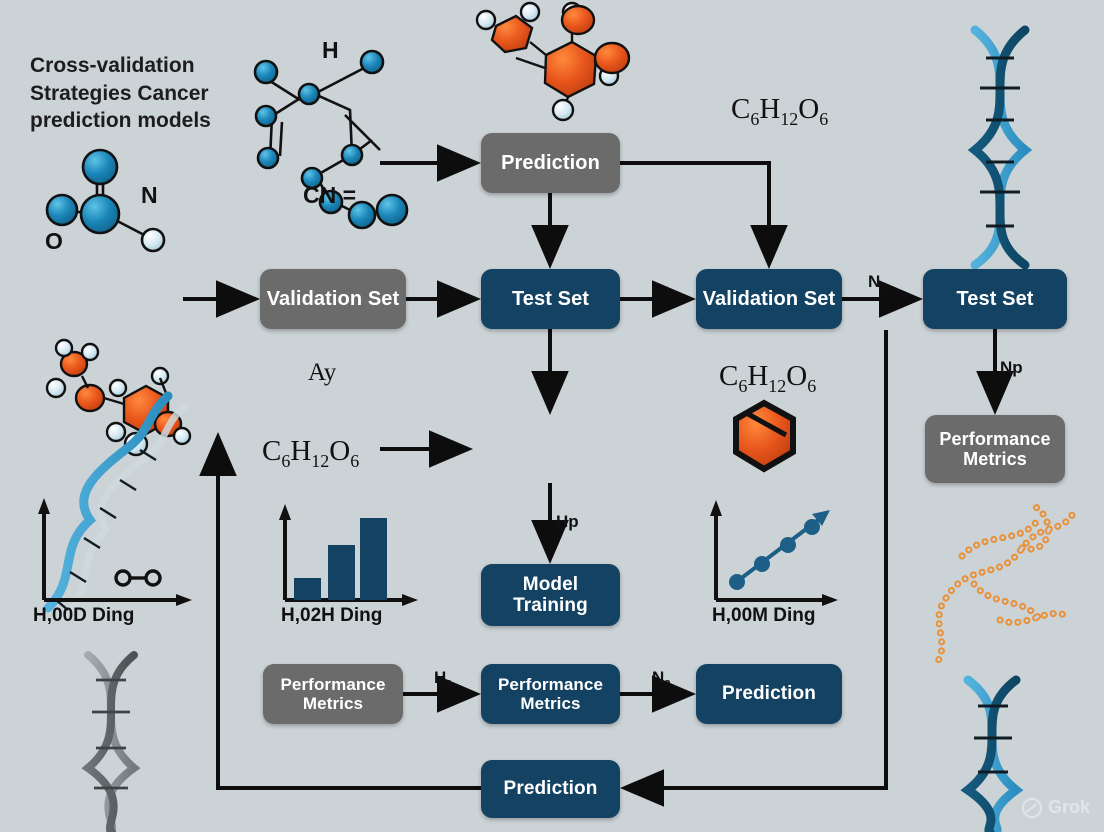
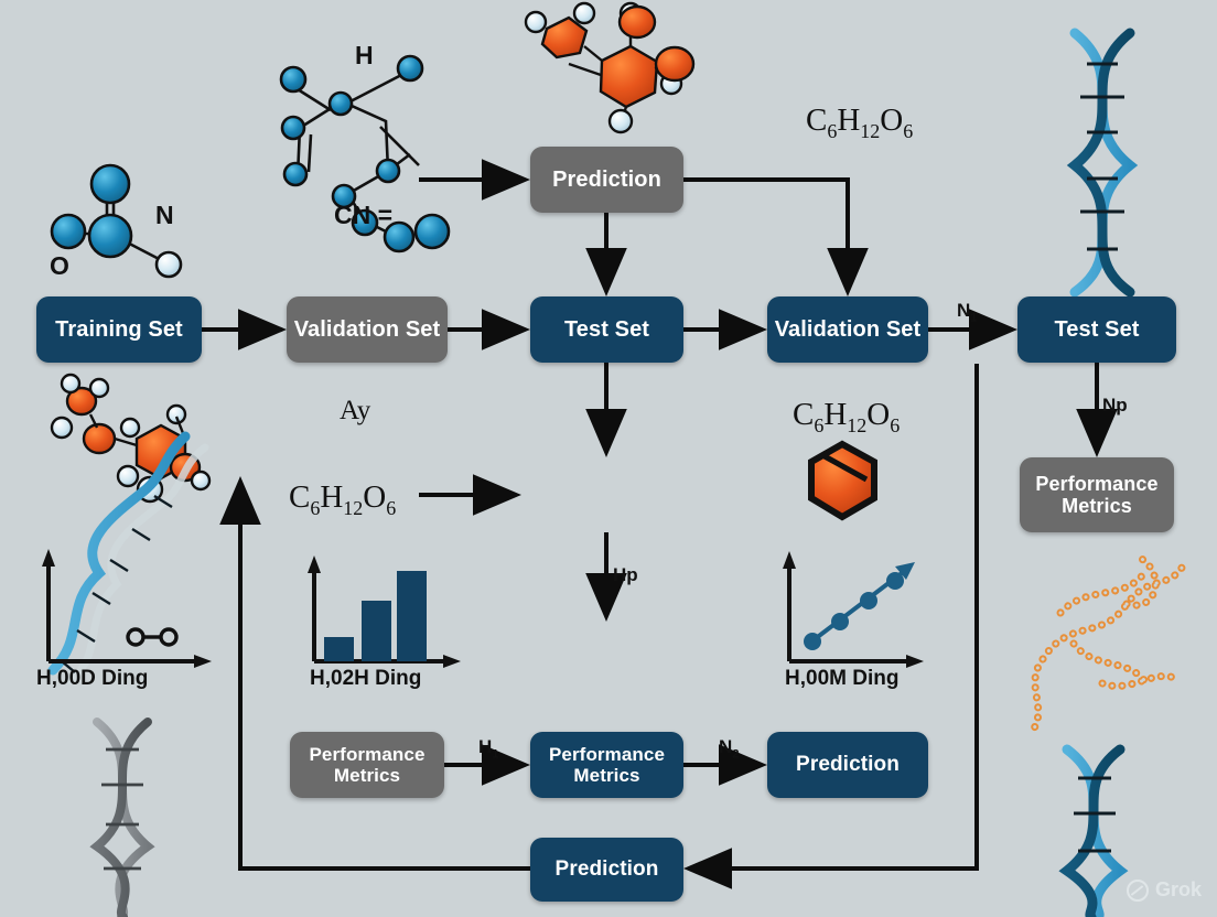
- Cross-validation Strategies Cancer prediction models
  Prediction
+ Training Set
  Validation Set
  Test Set
  Validation Set
  Test Set
  Performance
  Metrics
- Model
- Training
  Performance
  Metrics
  Performance
  Metrics
  Prediction
  Prediction
  N1
  Np
  Hp
  H1
  N2
  C6H12O6
  C6H12O6
  C6H12O6
  Ay
  H
  CN =
  N
  O
  H,00D Ding
  H,02H Ding
  H,00M Ding
